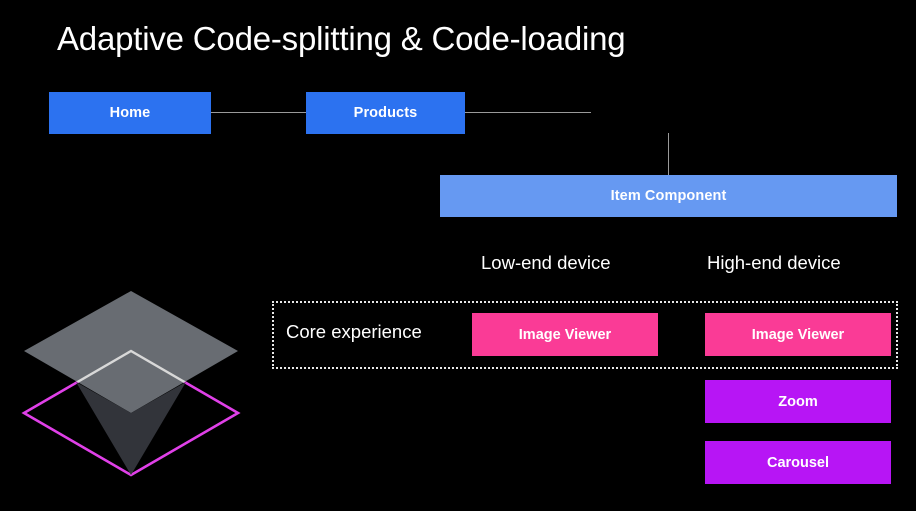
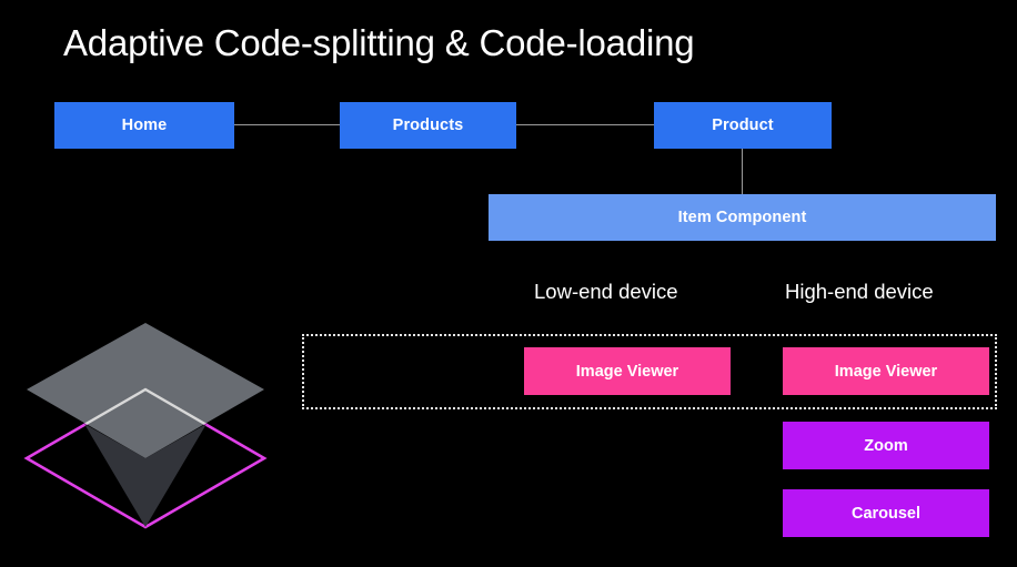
  Adaptive Code-splitting & Code-loading
  Home
  Products
+ Product
  Item Component
  Low-end device
  High-end device
- Core experience
  Image Viewer
  Image Viewer
  Zoom
  Carousel
